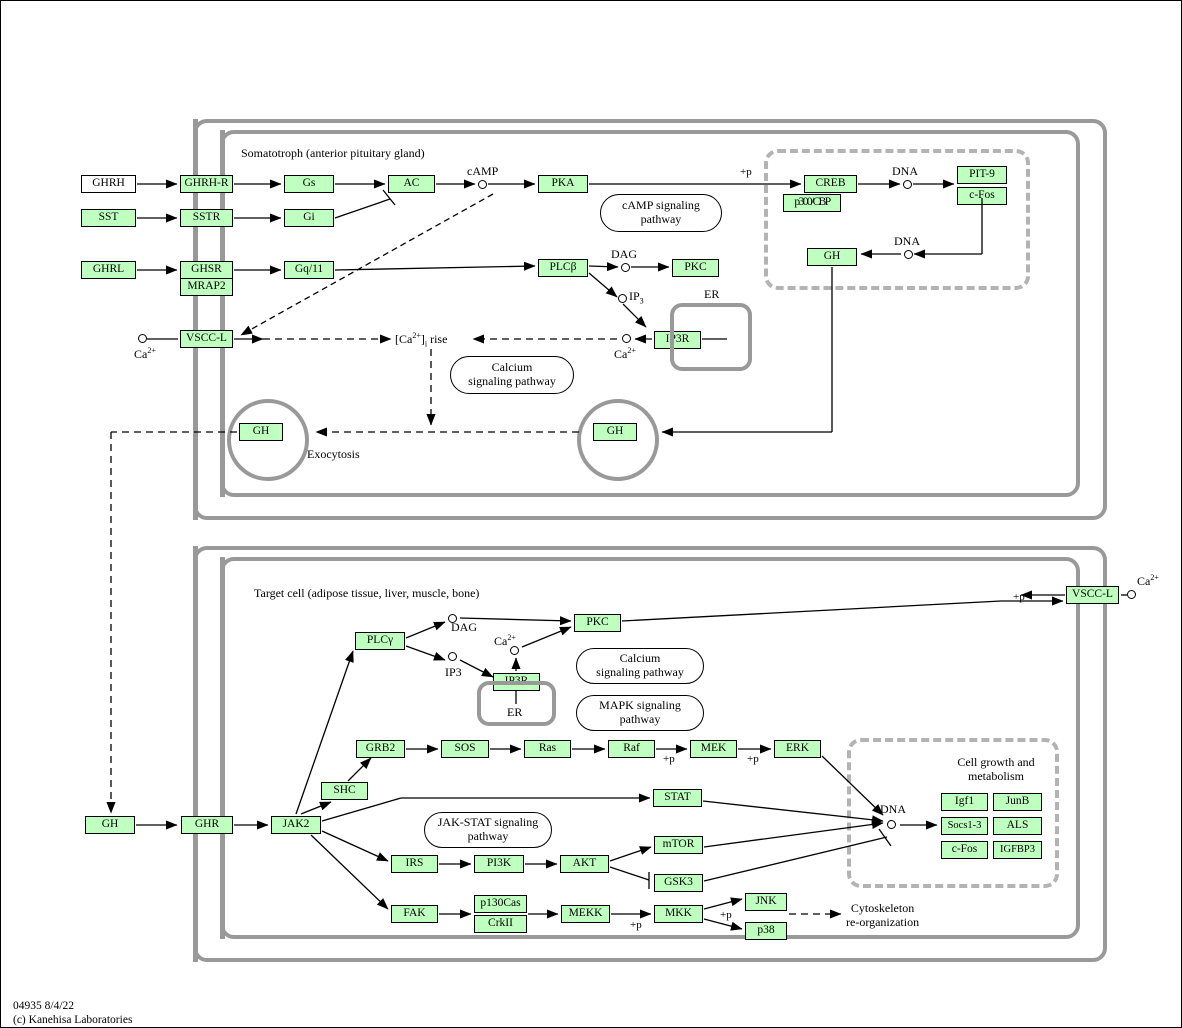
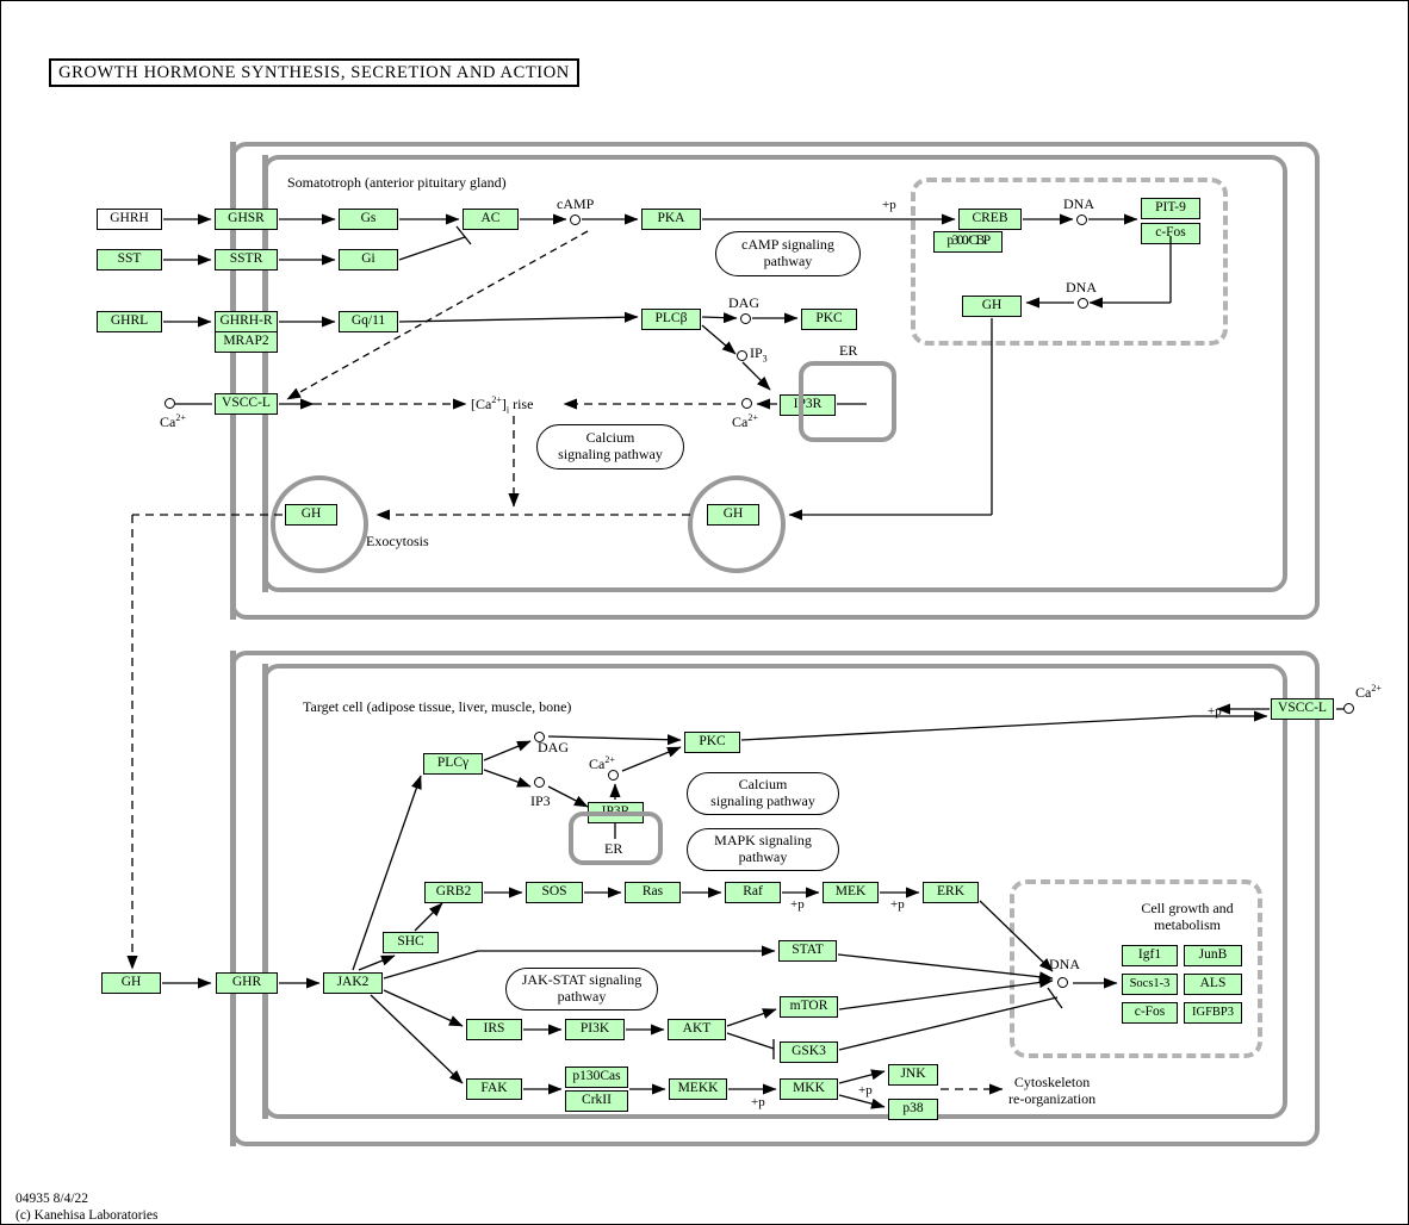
+ GROWTH HORMONE SYNTHESIS, SECRETION AND ACTION
  Somatotroph (anterior pituitary gland)
  GHRH
  SST
  GHRL
- GHRH-R
+ GHSR
  SSTR
- GHSR
+ GHRH-R
  MRAP2
  VSCC-L
  Gs
  Gi
  Gq/11
  AC
  PKA
  PLCβ
  PKC
  IP3R
  cAMP
  DAG
  IP3
  Ca2+
  Ca2+
  [Ca2+]i rise
  ER
  cAMP signaling
  pathway
  Calcium
  signaling pathway
  +p
  CREB
  p300/CBP
  DNA
  PIT-9
  c-Fos
  DNA
  GH
  GH
  Exocytosis
  GH
  Target cell (adipose tissue, liver, muscle, bone)
  GH
  GHR
  JAK2
  VSCC-L
  Ca2+
  +p
  PLCγ
  DAG
  IP3
  IP3R
  ER
  Ca2+
  PKC
  Calcium
  signaling pathway
  MAPK signaling
  pathway
  JAK-STAT signaling
  pathway
  SHC
  GRB2
  SOS
  Ras
  Raf
  MEK
  ERK
  +p
  +p
  STAT
  IRS
  PI3K
  AKT
  mTOR
  GSK3
  FAK
  p130Cas
  CrkII
  MEKK
  MKK
  JNK
  p38
  +p
  +p
  Cytoskeleton
  re-organization
  DNA
  Cell growth and
  metabolism
  Igf1
  JunB
  Socs1-3
  ALS
  c-Fos
  IGFBP3
  04935 8/4/22
  (c) Kanehisa Laboratories
